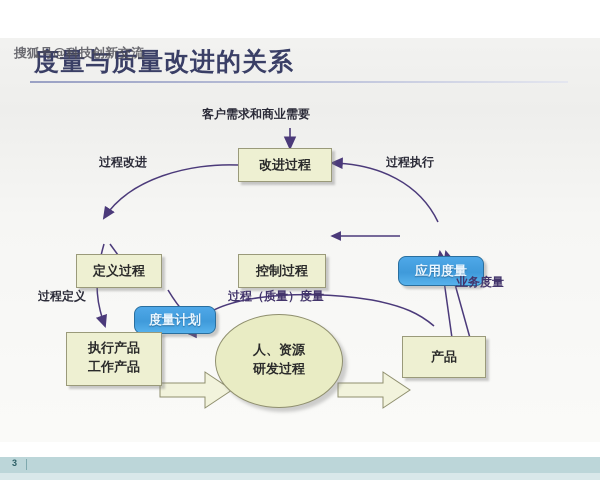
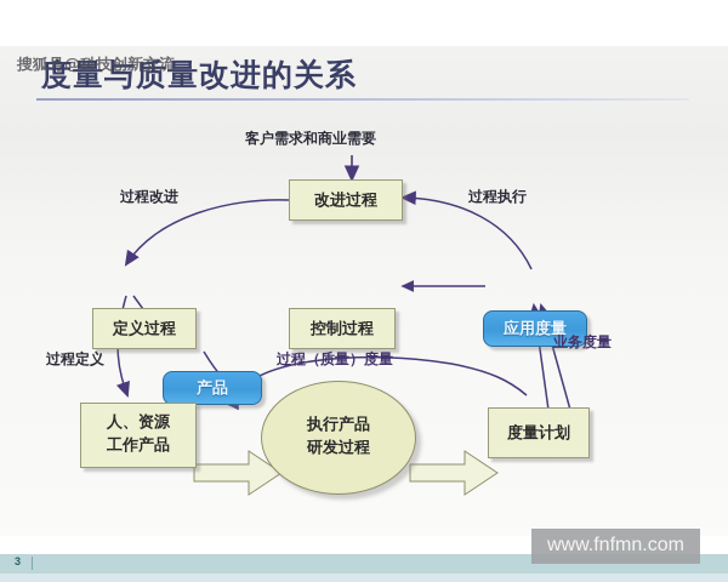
  度量与质量改进的关系
  改进过程
  定义过程
  控制过程
  应用度量
- 度量计划
+ 产品
- 执行产品
+ 人、资源
  工作产品
- 人、资源
+ 执行产品
  研发过程
- 产品
+ 度量计划
  客户需求和商业需要
  过程改进
  过程执行
  过程定义
  过程（质量）度量
  业务度量
  3
  搜狐号@科技创新交流
+ www.fnfmn.com
